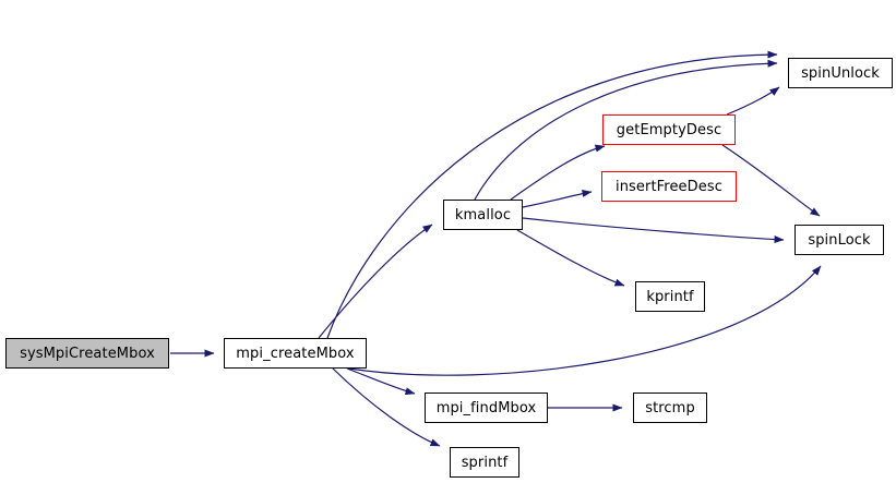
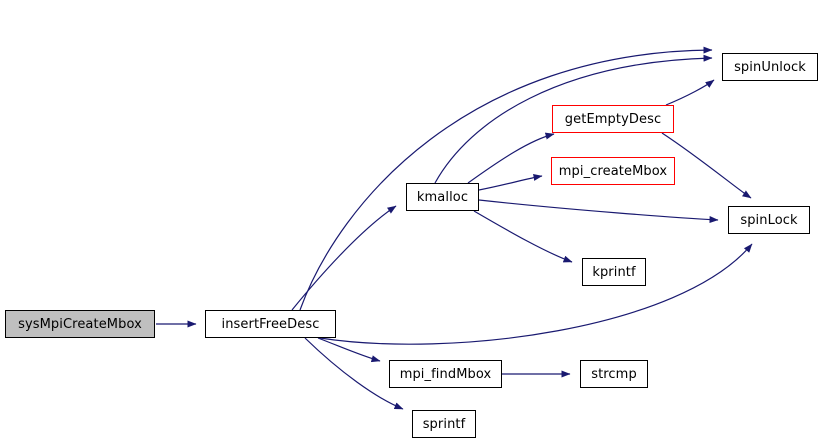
  sysMpiCreateMbox
- mpi_createMbox
+ insertFreeDesc
  kmalloc
  getEmptyDesc
- insertFreeDesc
+ mpi_createMbox
  kprintf
  spinUnlock
  spinLock
  mpi_findMbox
  strcmp
  sprintf
